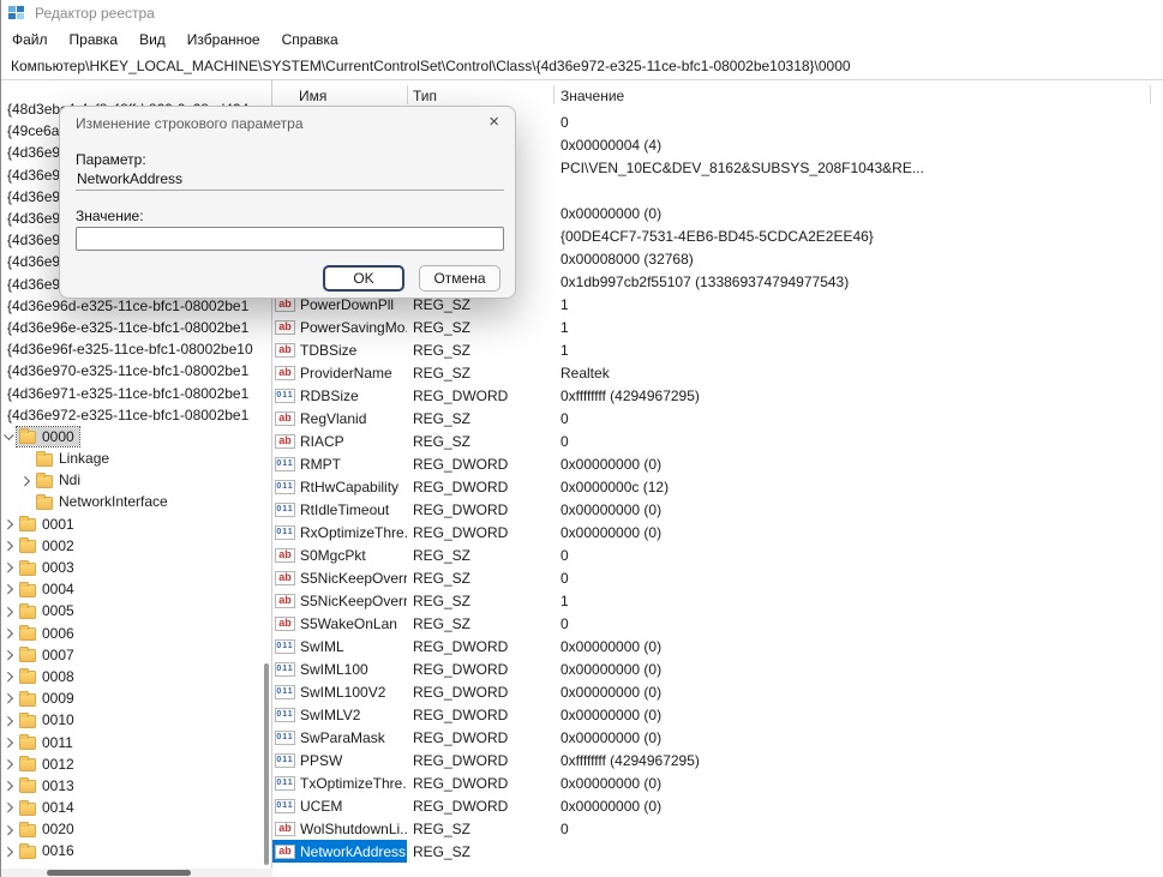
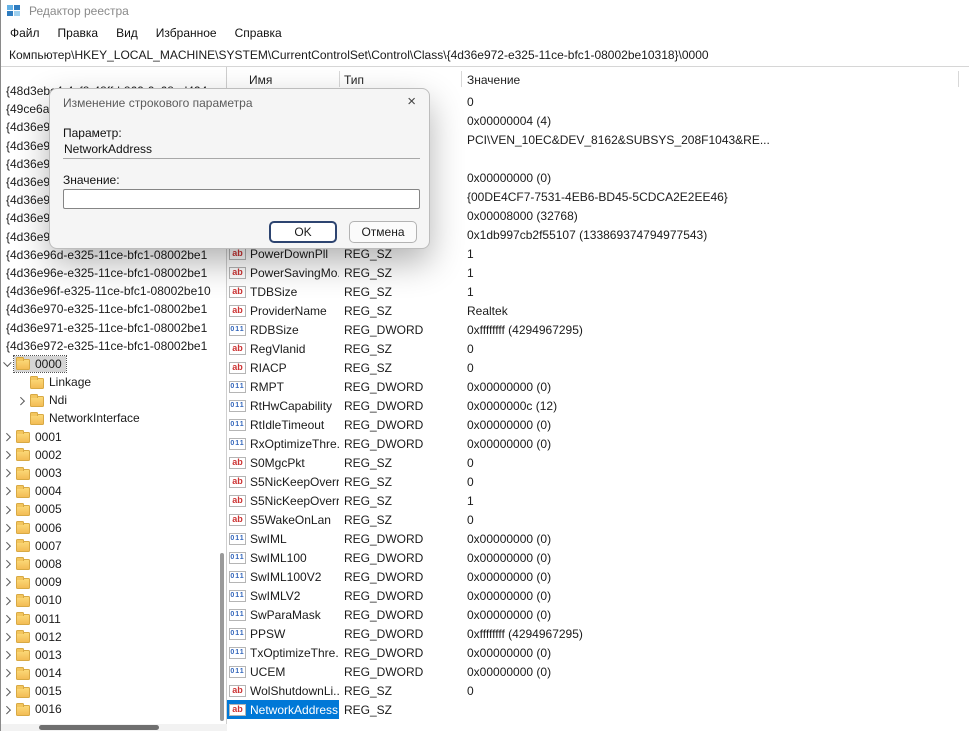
  Редактор реестра
  Файл
  Правка
  Вид
  Избранное
  Справка
  Компьютер\HKEY_LOCAL_MACHINE\SYSTEM\CurrentControlSet\Control\Class\{4d36e972-e325-11ce-bfc1-08002be10318}\0000
  {49ce6a
  {4d36e9
  {4d36e9
  {4d36e9
  {4d36e9
  {4d36e9
  {4d36e9
  {4d36e9
  {4d36e96d-e325-11ce-bfc1-08002be1
  {4d36e96e-e325-11ce-bfc1-08002be1
  {4d36e96f-e325-11ce-bfc1-08002be10
  {4d36e970-e325-11ce-bfc1-08002be1
  {4d36e971-e325-11ce-bfc1-08002be1
  {4d36e972-e325-11ce-bfc1-08002be1
  0000
  Linkage
  Ndi
  NetworkInterface
  0001
  0002
  0003
  0004
  0005
  0006
  0007
  0008
  0009
  0010
  0011
  0012
  0013
  0014
- 0020
+ 0015
  0016
  Имя
  Тип
  Значение
  0
  0x00000004 (4)
  PCI\VEN_10EC&DEV_8162&SUBSYS_208F1043&RE...
  0x00000000 (0)
  {00DE4CF7-7531-4EB6-BD45-5CDCA2E2EE46}
  0x00008000 (32768)
  0x1db997cb2f55107 (133869374794977543)
  ab
  PowerDownPll
  REG_SZ
  1
  ab
  PowerSavingMo
  REG_SZ
  1
  ab
  TDBSize
  REG_SZ
  1
  ab
  ProviderName
  REG_SZ
  Realtek
  RDBSize
  REG_DWORD
  0xffffffff (4294967295)
  ab
  RegVlanid
  REG_SZ
  0
  ab
  RIACP
  REG_SZ
  0
  RMPT
  REG_DWORD
  0x00000000 (0)
  RtHwCapability
  REG_DWORD
  0x0000000c (12)
  RtIdleTimeout
  REG_DWORD
  0x00000000 (0)
  RxOptimizeThre.
  REG_DWORD
  0x00000000 (0)
  ab
  S0MgcPkt
  REG_SZ
  0
  ab
  S5NicKeepOverr
  REG_SZ
  0
  ab
  S5NicKeepOverr
  REG_SZ
  1
  ab
  S5WakeOnLan
  REG_SZ
  0
  SwIML
  REG_DWORD
  0x00000000 (0)
  SwIML100
  REG_DWORD
  0x00000000 (0)
  SwIML100V2
  REG_DWORD
  0x00000000 (0)
  SwIMLV2
  REG_DWORD
  0x00000000 (0)
  SwParaMask
  REG_DWORD
  0x00000000 (0)
  PPSW
  REG_DWORD
  0xffffffff (4294967295)
  TxOptimizeThre.
  REG_DWORD
  0x00000000 (0)
  UCEM
  REG_DWORD
  0x00000000 (0)
  ab
  WolShutdownLi..
  REG_SZ
  0
  ab
  NetworkAddress
  REG_SZ
  Изменение строкового параметра
  ×
  Параметр:
  NetworkAddress
  Значение:
  OK
  Отмена
